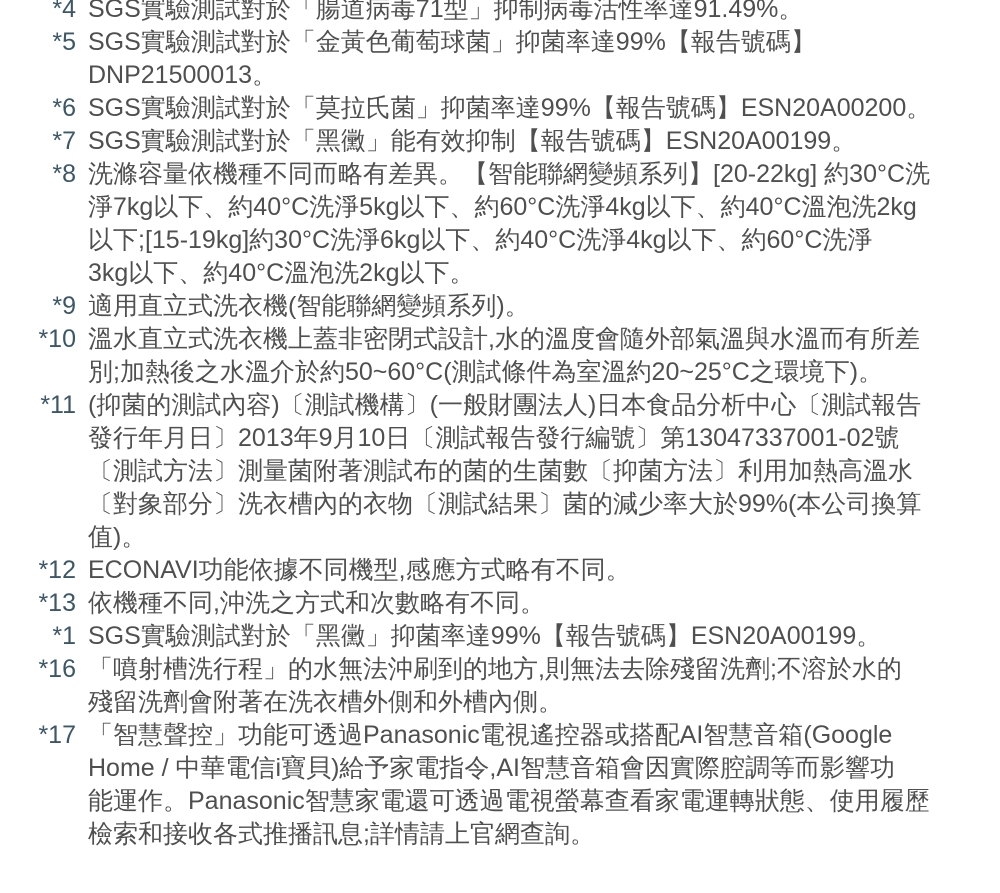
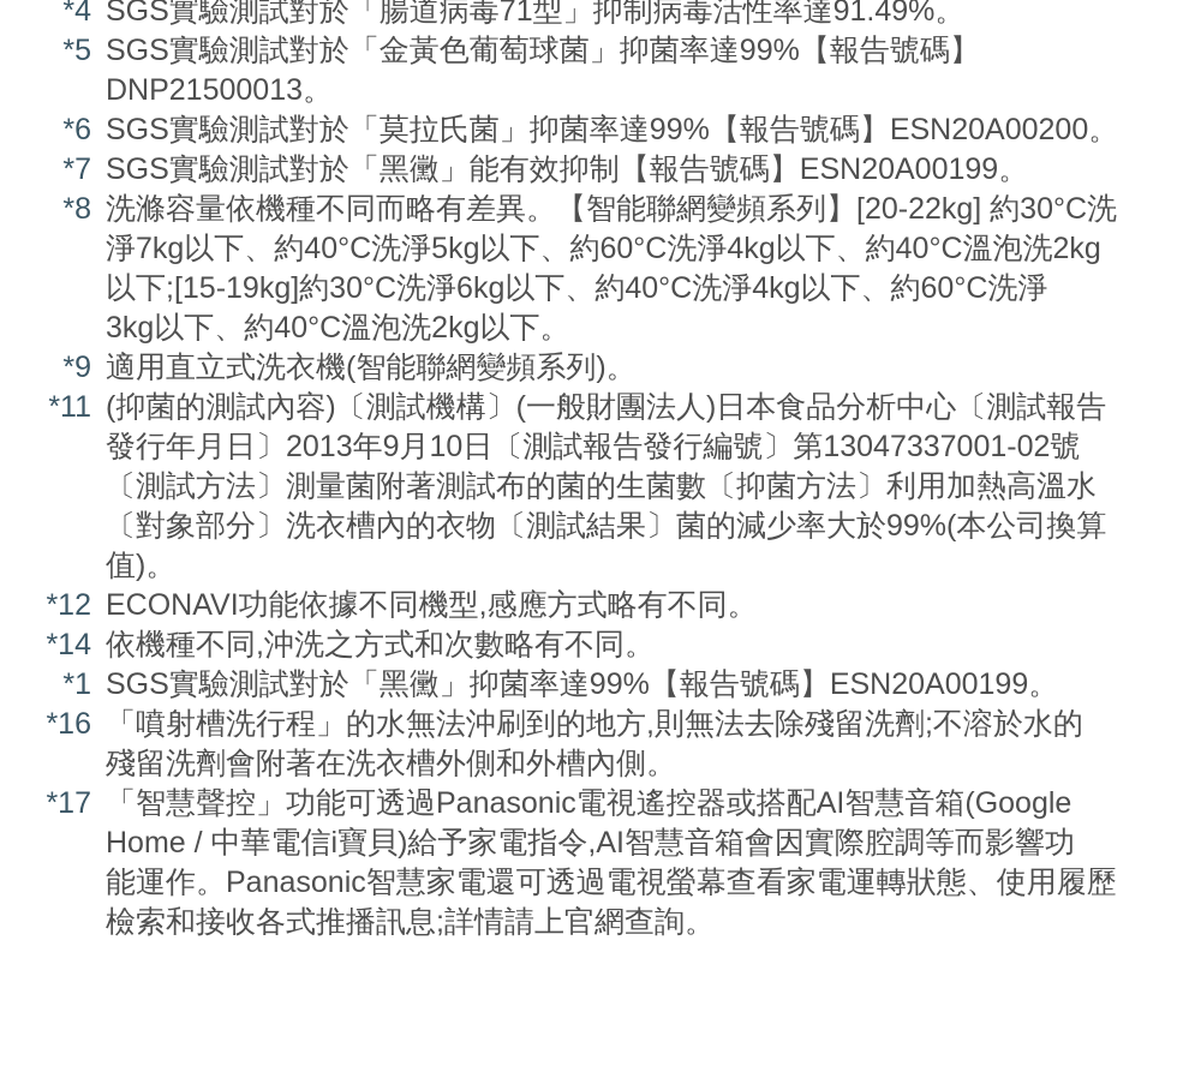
  *4
  SGS實驗測試對於「腸道病毒71型」抑制病毒活性率達91.49%。
  *5
  SGS實驗測試對於「金黃色葡萄球菌」抑菌率達99%【報告號碼】
  DNP21500013。
  *6
  SGS實驗測試對於「莫拉氏菌」抑菌率達99%【報告號碼】ESN20A00200。
  *7
  SGS實驗測試對於「黑黴」能有效抑制【報告號碼】ESN20A00199。
  *8
  洗滌容量依機種不同而略有差異。【智能聯網變頻系列】[20-22kg] 約30°C洗
  淨7kg以下、約40°C洗淨5kg以下、約60°C洗淨4kg以下、約40°C溫泡洗2kg
  以下;[15-19kg]約30°C洗淨6kg以下、約40°C洗淨4kg以下、約60°C洗淨
  3kg以下、約40°C溫泡洗2kg以下。
  *9
  適用直立式洗衣機(智能聯網變頻系列)。
- *10
- 溫水直立式洗衣機上蓋非密閉式設計,水的溫度會隨外部氣溫與水溫而有所差
- 別;加熱後之水溫介於約50~60°C(測試條件為室溫約20~25°C之環境下)。
  *11
  (抑菌的測試內容)〔測試機構〕(一般財團法人)日本食品分析中心〔測試報告
  發行年月日〕2013年9月10日〔測試報告發行編號〕第13047337001-02號
  〔測試方法〕測量菌附著測試布的菌的生菌數〔抑菌方法〕利用加熱高溫水
  〔對象部分〕洗衣槽內的衣物〔測試結果〕菌的減少率大於99%(本公司換算
  值)。
  *12
  ECONAVI功能依據不同機型,感應方式略有不同。
- *13
+ *14
  依機種不同,沖洗之方式和次數略有不同。
  *1
  SGS實驗測試對於「黑黴」抑菌率達99%【報告號碼】ESN20A00199。
  *16
  「噴射槽洗行程」的水無法沖刷到的地方,則無法去除殘留洗劑;不溶於水的
  殘留洗劑會附著在洗衣槽外側和外槽內側。
  *17
  「智慧聲控」功能可透過Panasonic電視遙控器或搭配AI智慧音箱(Google
  Home / 中華電信i寶貝)給予家電指令,AI智慧音箱會因實際腔調等而影響功
  能運作。Panasonic智慧家電還可透過電視螢幕查看家電運轉狀態、使用履歷
  檢索和接收各式推播訊息;詳情請上官網查詢。
